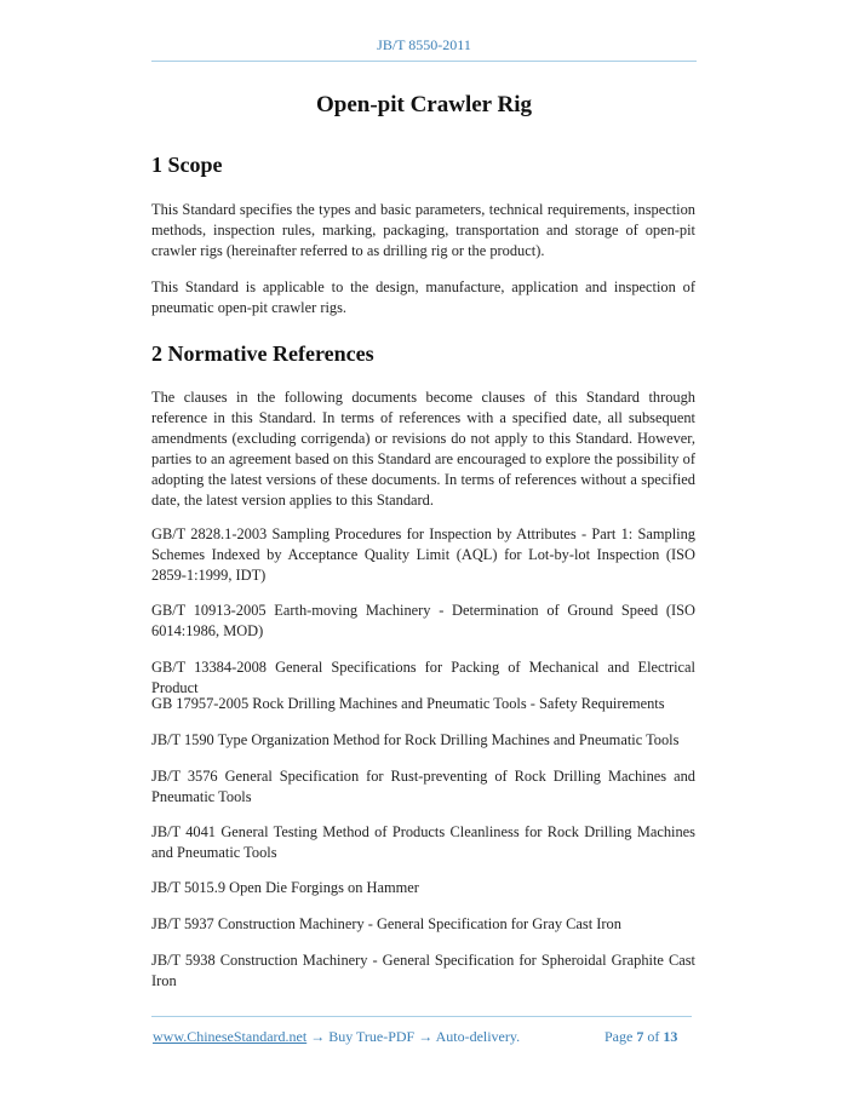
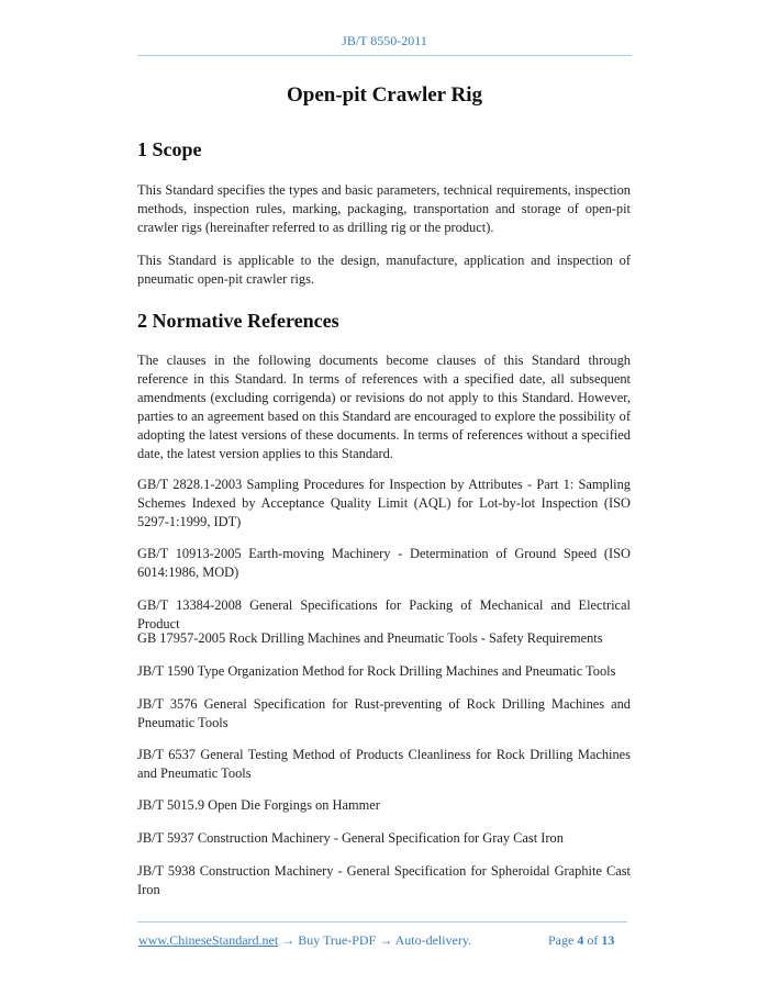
  JB/T 8550-2011
  Open-pit Crawler Rig
  1 Scope
  This Standard specifies the types and basic parameters, technical requirements, inspection methods, inspection rules, marking, packaging, transportation and storage of open-pit crawler rigs (hereinafter referred to as drilling rig or the product).
  This Standard is applicable to the design, manufacture, application and inspection of pneumatic open-pit crawler rigs.
  2 Normative References
  The clauses in the following documents become clauses of this Standard through reference in this Standard. In terms of references with a specified date, all subsequent amendments (excluding corrigenda) or revisions do not apply to this Standard. However, parties to an agreement based on this Standard are encouraged to explore the possibility of adopting the latest versions of these documents. In terms of references without a specified date, the latest version applies to this Standard.
- GB/T 2828.1-2003 Sampling Procedures for Inspection by Attributes - Part 1: Sampling Schemes Indexed by Acceptance Quality Limit (AQL) for Lot-by-lot Inspection (ISO 2859-1:1999, IDT)
+ GB/T 2828.1-2003 Sampling Procedures for Inspection by Attributes - Part 1: Sampling Schemes Indexed by Acceptance Quality Limit (AQL) for Lot-by-lot Inspection (ISO 5297-1:1999, IDT)
  GB/T 10913-2005 Earth-moving Machinery - Determination of Ground Speed (ISO 6014:1986, MOD)
  GB/T 13384-2008 General Specifications for Packing of Mechanical and Electrical Product
  GB 17957-2005 Rock Drilling Machines and Pneumatic Tools - Safety Requirements
  JB/T 1590 Type Organization Method for Rock Drilling Machines and Pneumatic Tools
  JB/T 3576 General Specification for Rust-preventing of Rock Drilling Machines and Pneumatic Tools
- JB/T 4041 General Testing Method of Products Cleanliness for Rock Drilling Machines and Pneumatic Tools
+ JB/T 6537 General Testing Method of Products Cleanliness for Rock Drilling Machines and Pneumatic Tools
  JB/T 5015.9 Open Die Forgings on Hammer
  JB/T 5937 Construction Machinery - General Specification for Gray Cast Iron
  JB/T 5938 Construction Machinery - General Specification for Spheroidal Graphite Cast Iron
  www.ChineseStandard.net → Buy True-PDF → Auto-delivery.
- Page 7 of 13
+ Page 4 of 13
